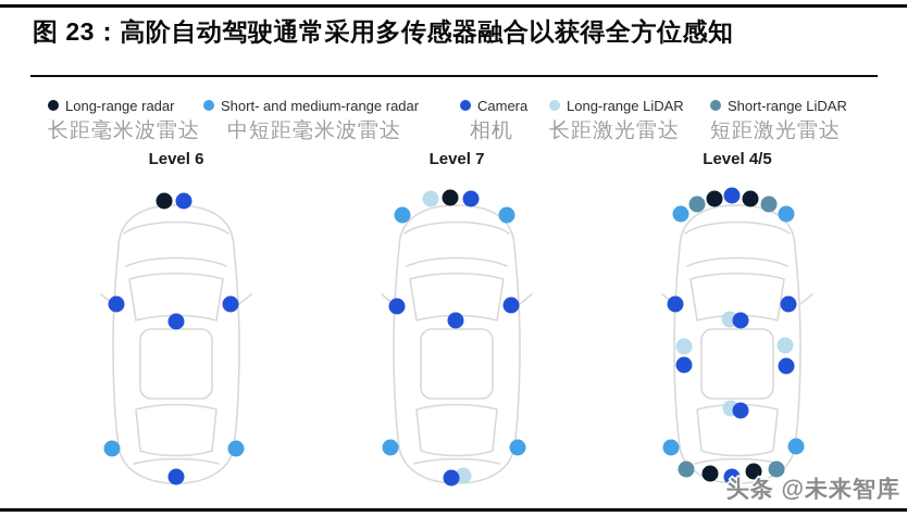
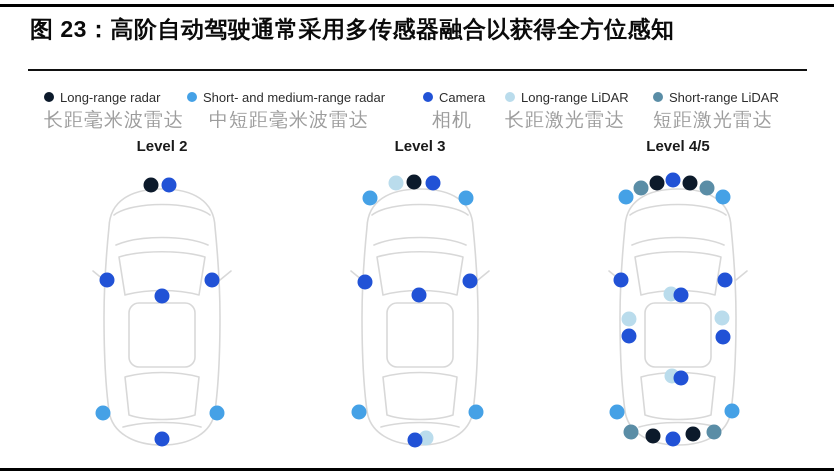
  图 23：高阶自动驾驶通常采用多传感器融合以获得全方位感知
  Long-range radar
  长距毫米波雷达
  Short- and medium-range radar
  中短距毫米波雷达
  Camera
  相机
  Long-range LiDAR
  长距激光雷达
  Short-range LiDAR
  短距激光雷达
- Level 6
+ Level 2
- Level 7
+ Level 3
  Level 4/5
- 头条 @未来智库
